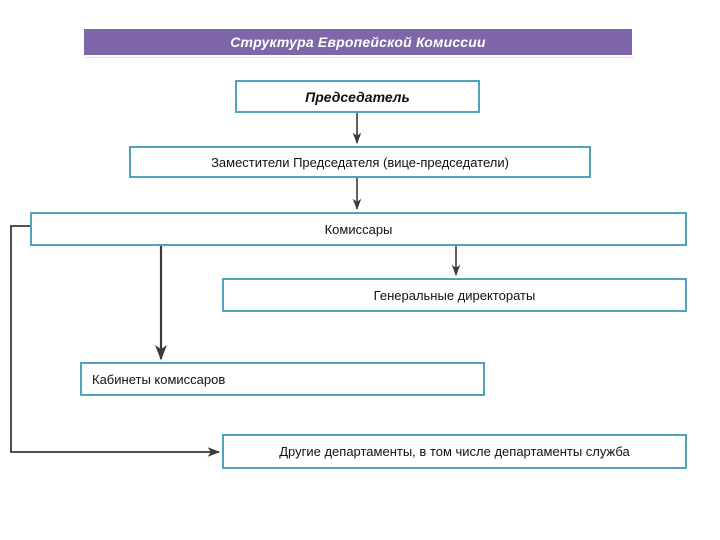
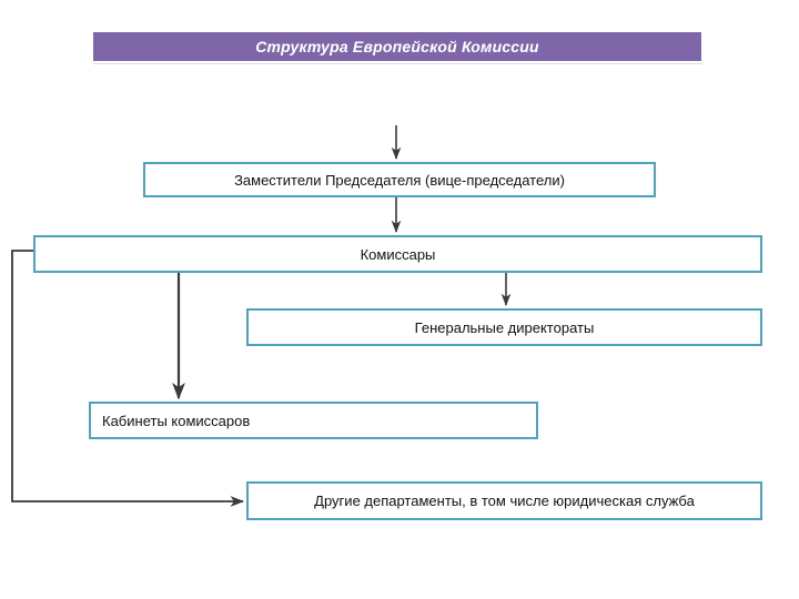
  Структура Европейской Комиссии
- Председатель
  Заместители Председателя (вице-председатели)
  Комиссары
  Генеральные директораты
  Кабинеты комиссаров
- Другие департаменты, в том числе департаменты служба
+ Другие департаменты, в том числе юридическая служба
